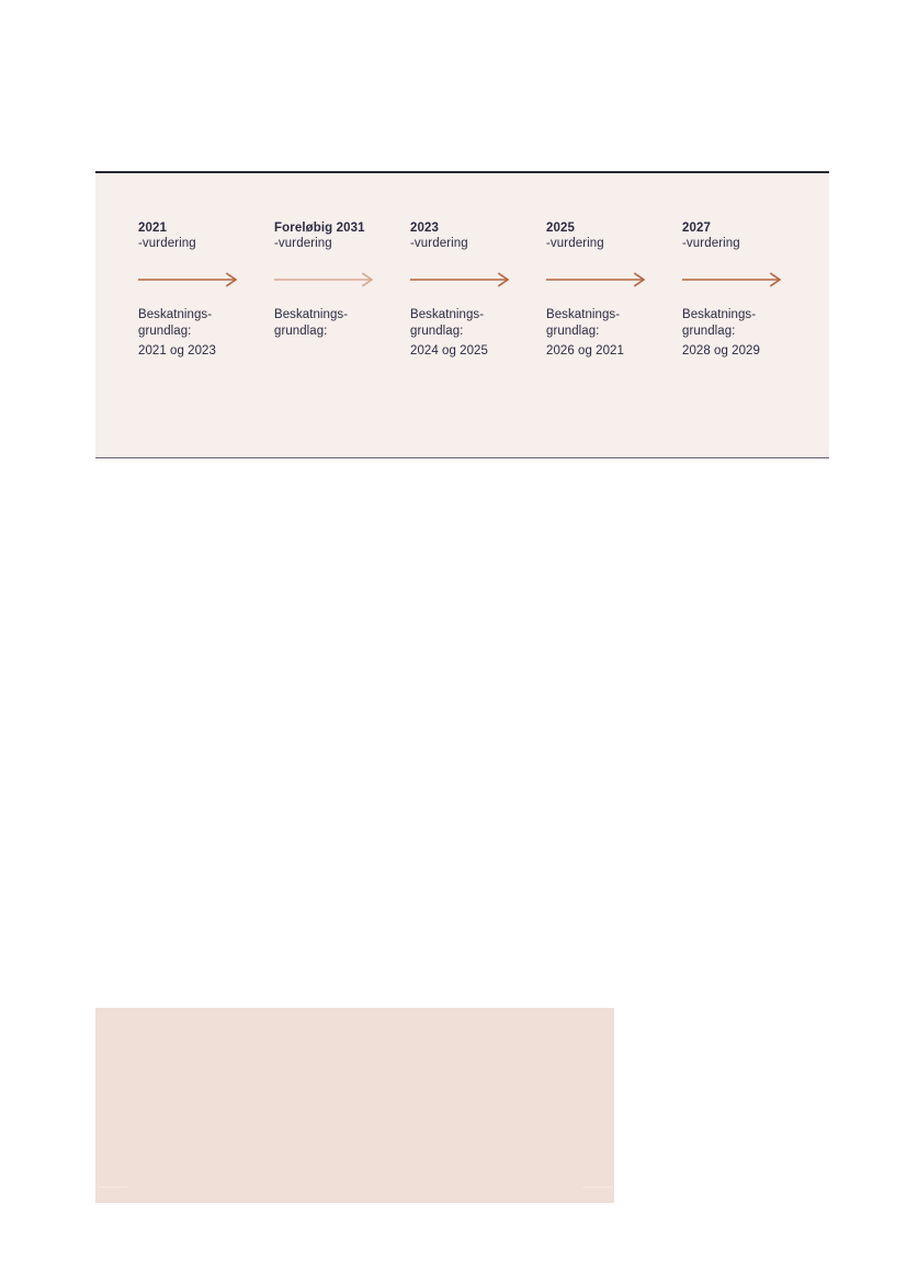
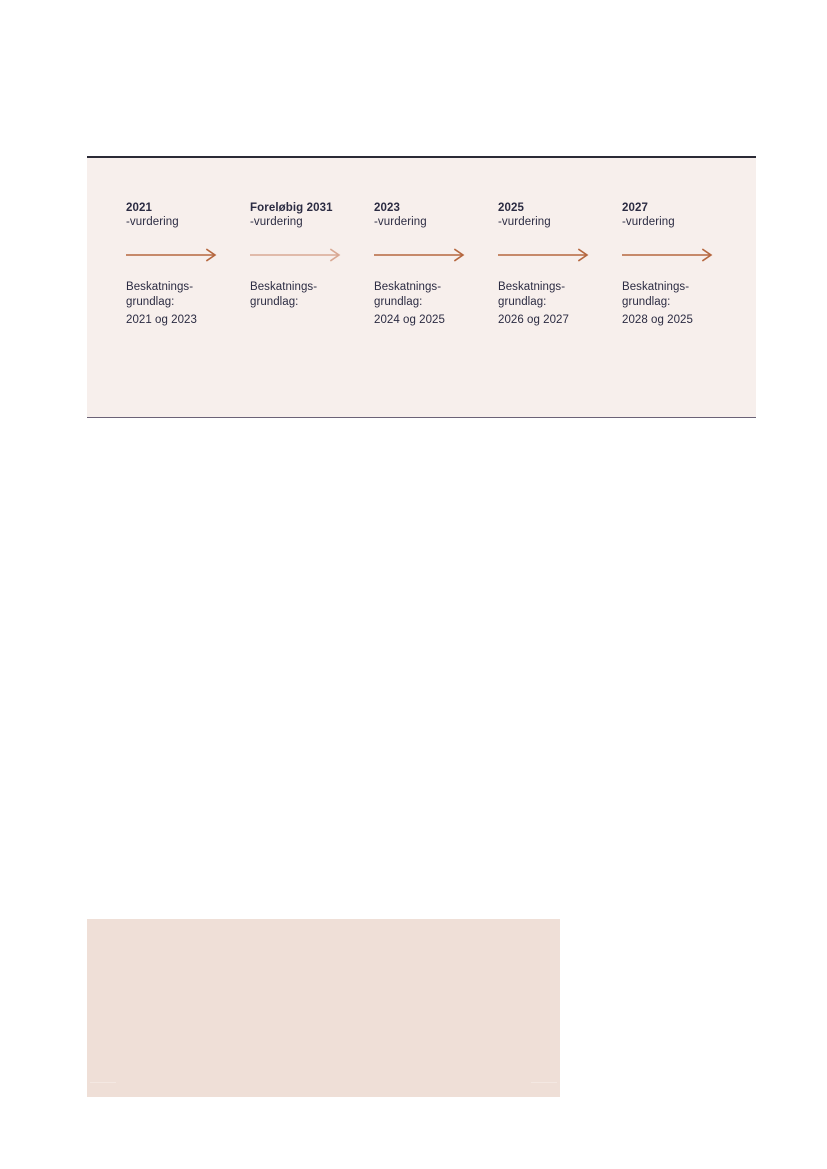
  2021
  -vurdering
  Beskatnings-
  grundlag:
  2021 og 2023
  Foreløbig 2031
  -vurdering
  Beskatnings-
  grundlag:
  2023
  -vurdering
  Beskatnings-
  grundlag:
  2024 og 2025
  2025
  -vurdering
  Beskatnings-
  grundlag:
- 2026 og 2021
+ 2026 og 2027
  2027
  -vurdering
  Beskatnings-
  grundlag:
- 2028 og 2029
+ 2028 og 2025
